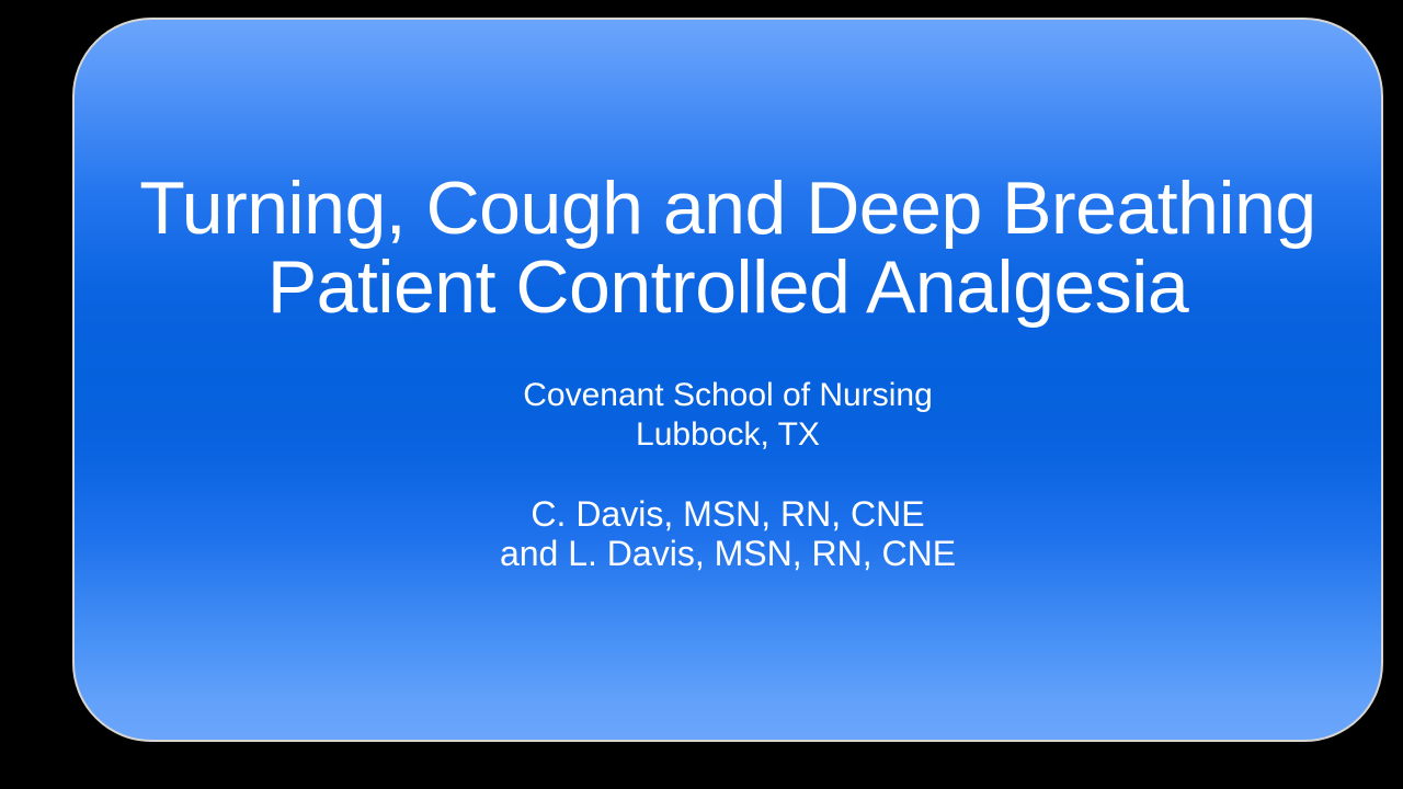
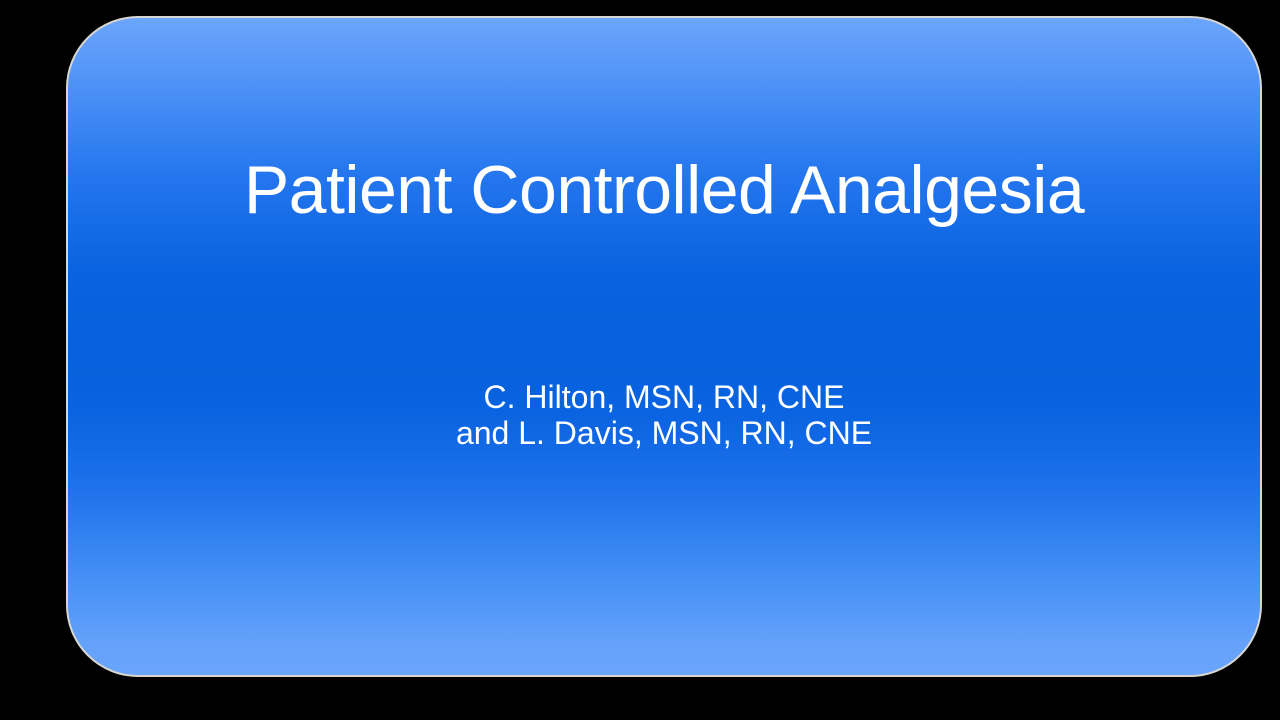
- Turning, Cough and Deep Breathing
  Patient Controlled Analgesia
- Covenant School of Nursing
- Lubbock, TX
- C. Davis, MSN, RN, CNE
+ C. Hilton, MSN, RN, CNE
  and L. Davis, MSN, RN, CNE
